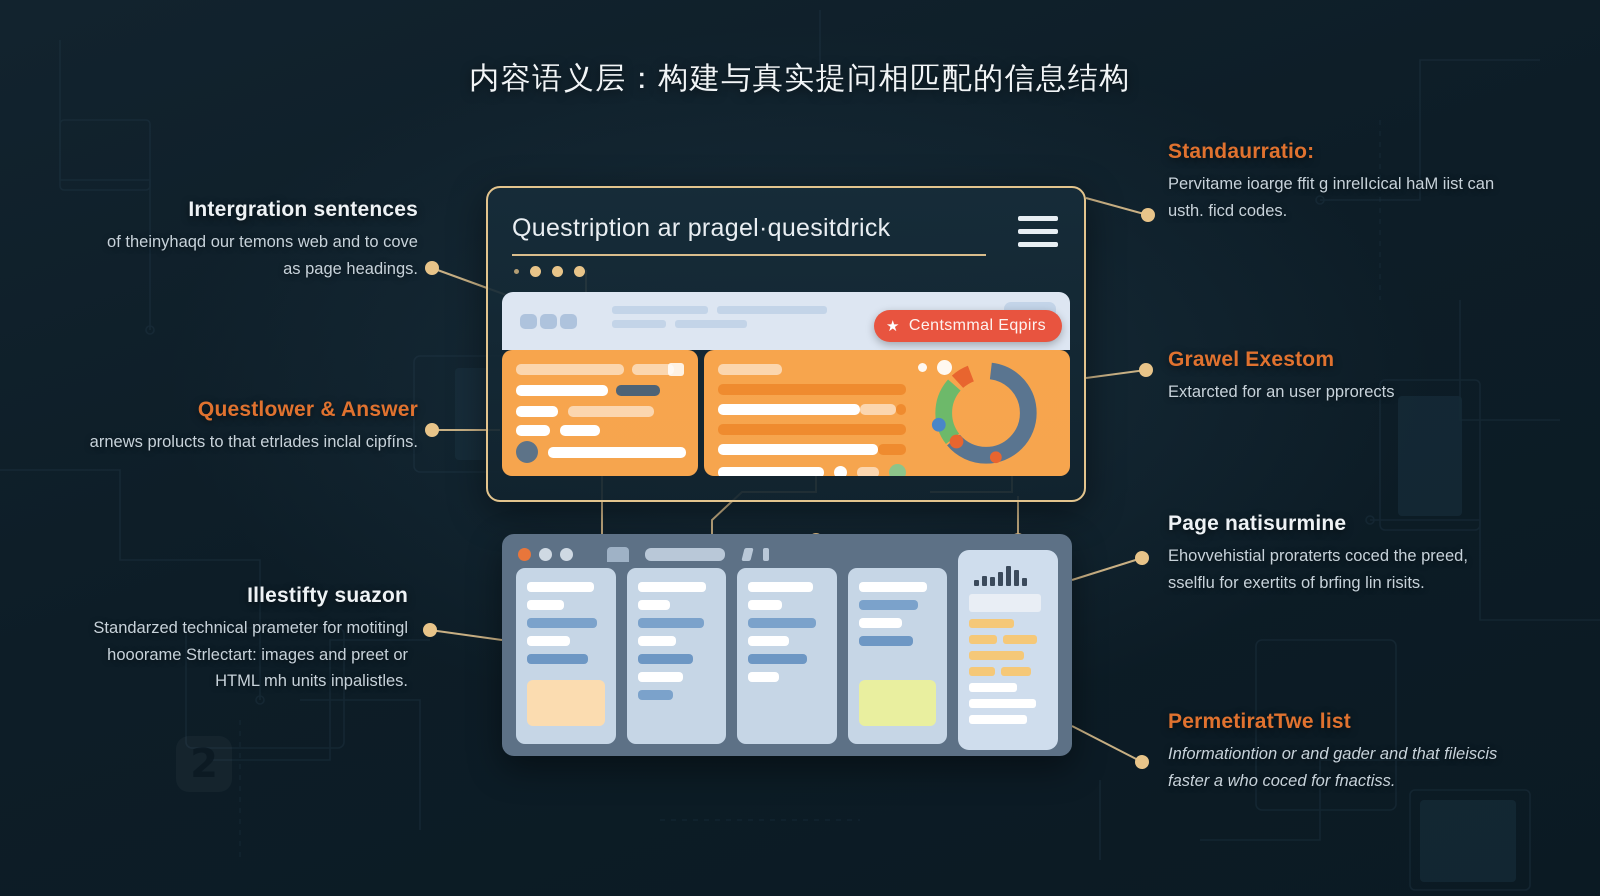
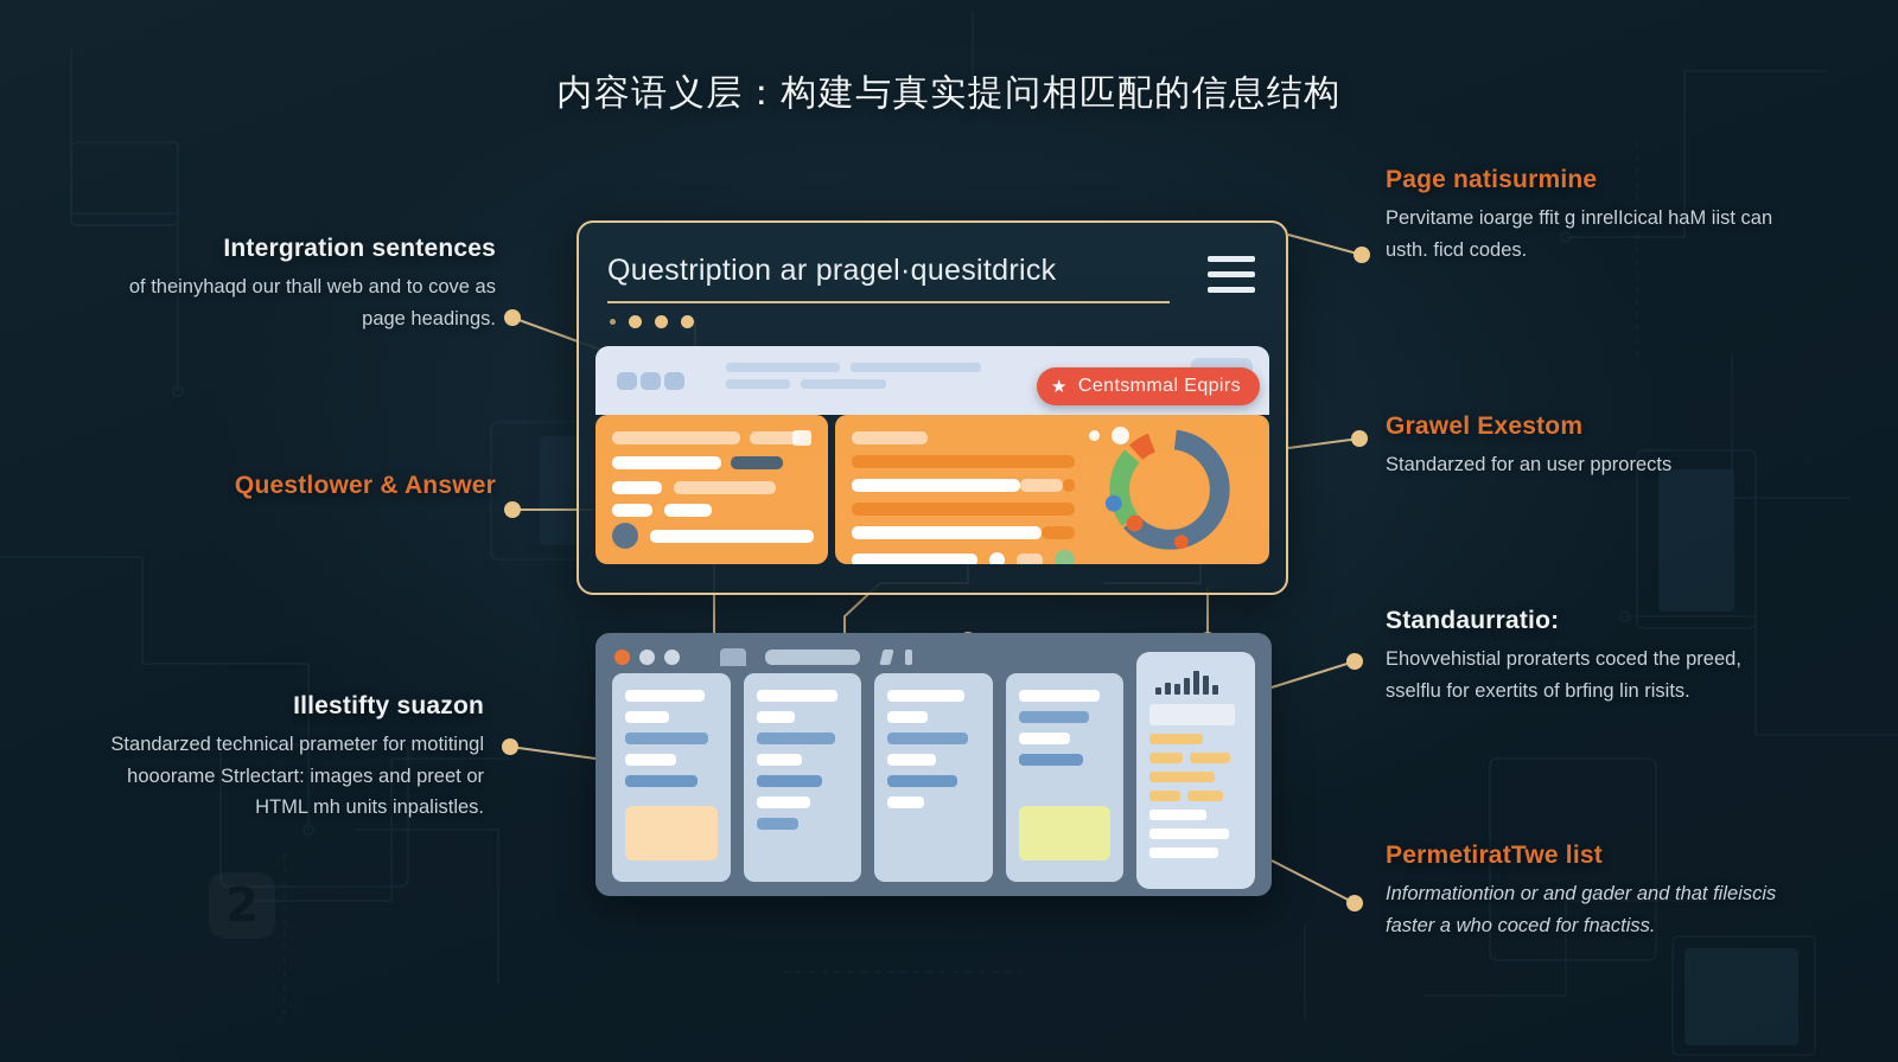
  内容语义层：构建与真实提问相匹配的信息结构
  Intergration sentences
- of theinyhaqd our temons web and to cove as page headings.
+ of theinyhaqd our thall web and to cove as page headings.
  Questlower & Answer
- arnews prolucts to that etrlades inclal cipfíns.
  Illestifty suazon
  Standarzed technical prameter for motitingl hooorame Strlectart: images and preet or HTML mh units inpalistles.
- Standaurratio:
+ Page natisurmine
  Pervitame ioarge ffit g inrelIcical haM iist can usth. ficd codes.
  Grawel Exestom
- Extarcted for an user pprorects
+ Standarzed for an user pprorects
- Page natisurmine
+ Standaurratio:
  Ehovvehistial proraterts coced the preed, sselflu for exertits of brfing lin risits.
  PermetiratTwe list
  Informationtion or and gader and that fileiscis faster a who coced for fnactiss.
  Questription ar pragel·quesitdrick
  ★
  Centsmmal Eqpirs
